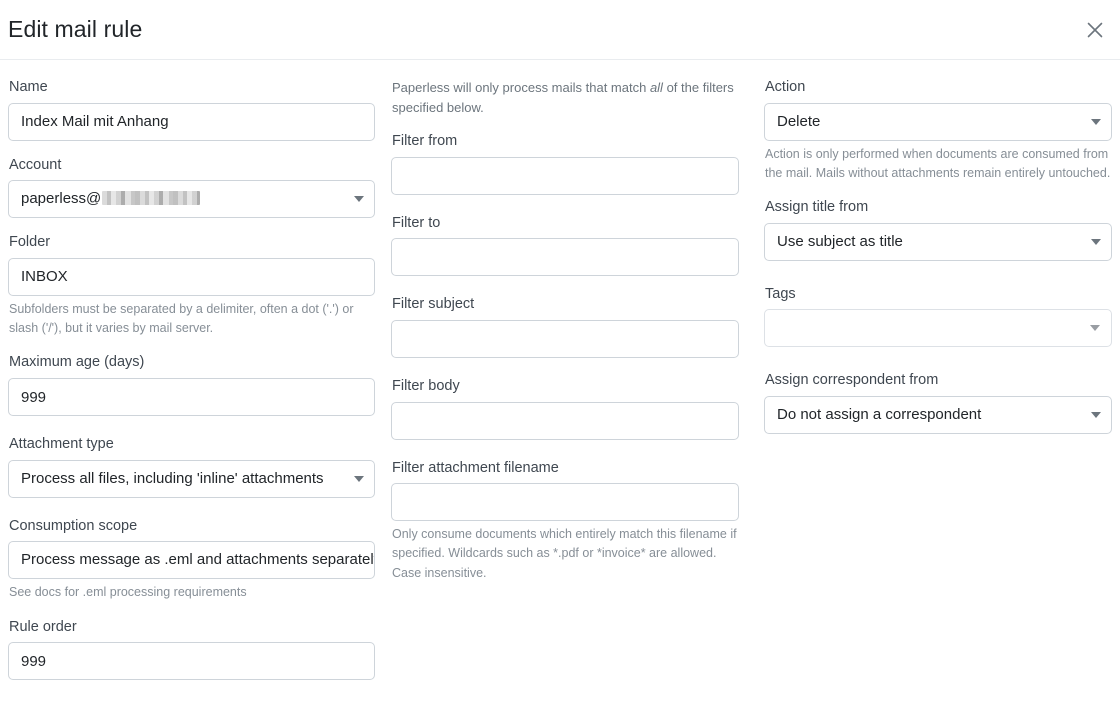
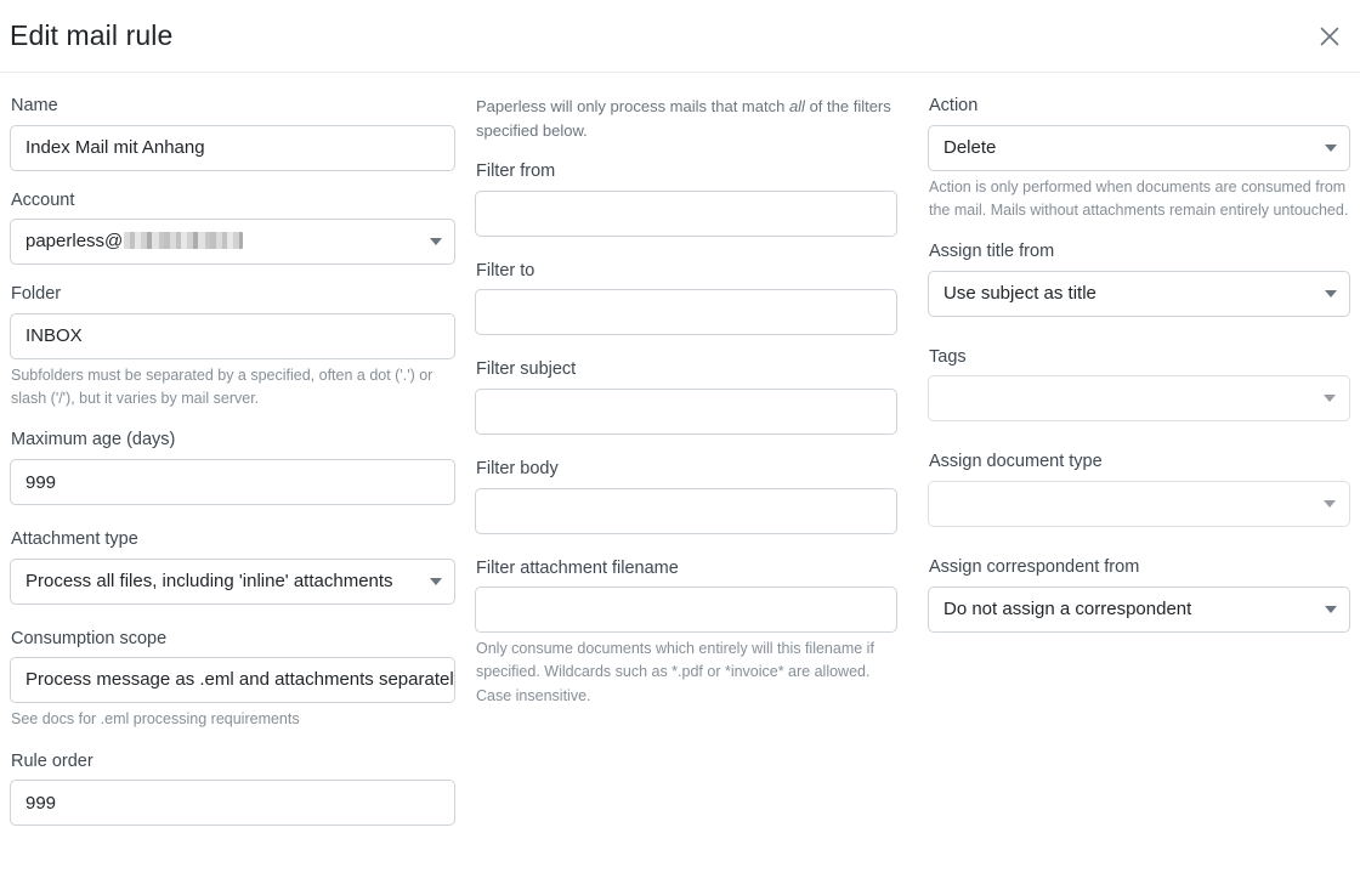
  Edit mail rule
  Name
  Index Mail mit Anhang
  Account
  paperless@
  Folder
  INBOX
- Subfolders must be separated by a delimiter, often a dot ('.') or slash ('/'), but it varies by mail server.
+ Subfolders must be separated by a specified, often a dot ('.') or slash ('/'), but it varies by mail server.
  Maximum age (days)
  999
  Attachment type
  Process all files, including 'inline' attachments
  Consumption scope
  Process message as .eml and attachments separatel
  See docs for .eml processing requirements
  Rule order
  999
  Paperless will only process mails that match all of the filters specified below.
  Filter from
  Filter to
  Filter subject
  Filter body
  Filter attachment filename
- Only consume documents which entirely match this filename if specified. Wildcards such as *.pdf or *invoice* are allowed. Case insensitive.
+ Only consume documents which entirely will this filename if specified. Wildcards such as *.pdf or *invoice* are allowed. Case insensitive.
  Action
  Delete
  Action is only performed when documents are consumed from the mail. Mails without attachments remain entirely untouched.
  Assign title from
  Use subject as title
  Tags
+ Assign document type
  Assign correspondent from
  Do not assign a correspondent
